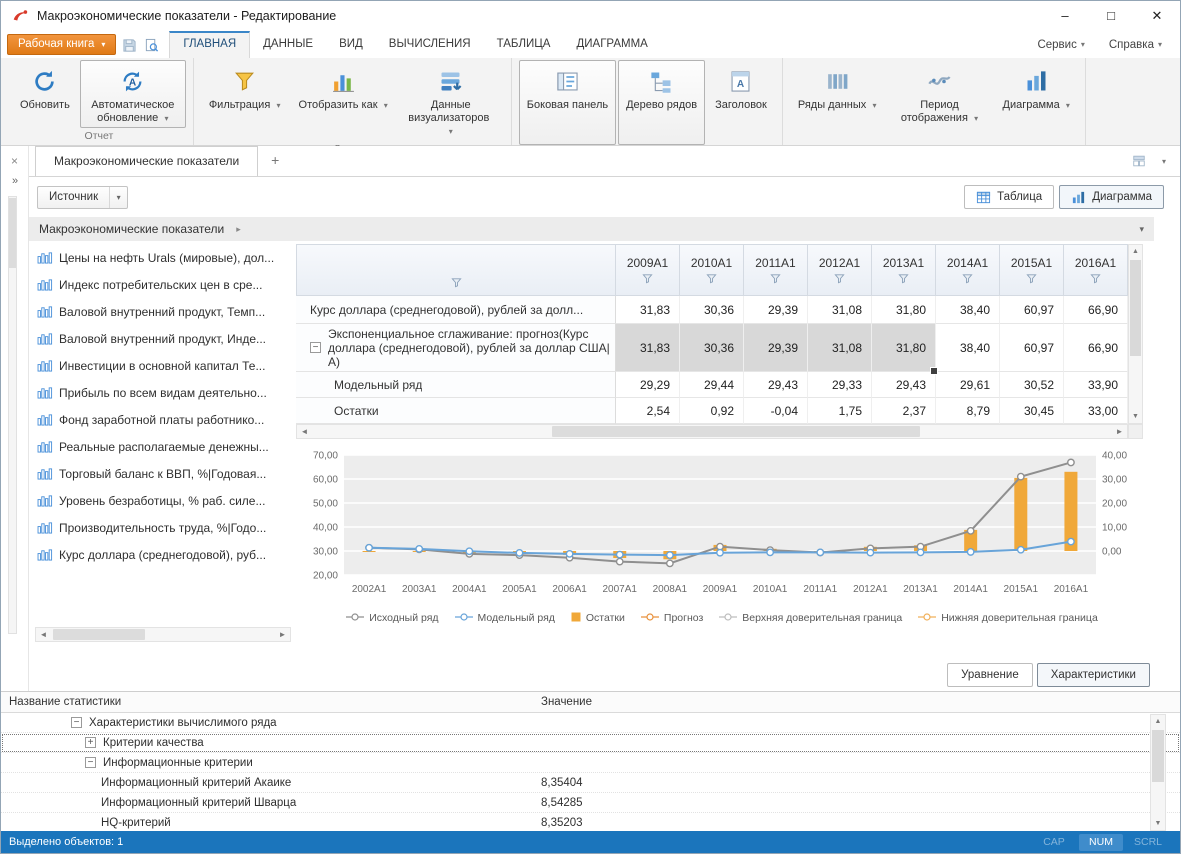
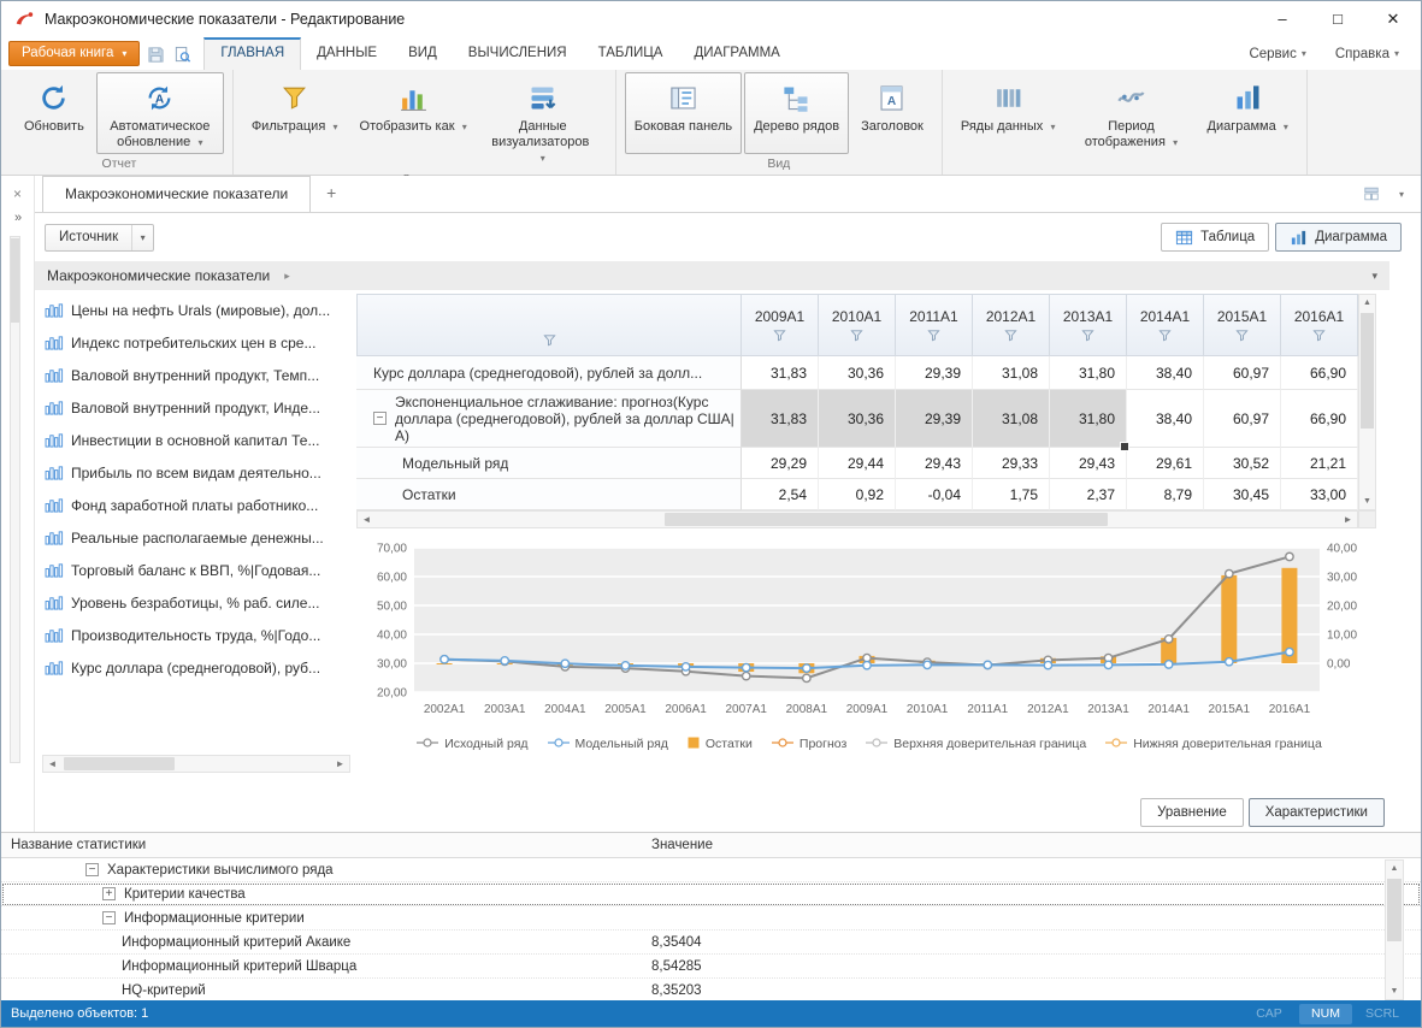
  Макроэкономические показатели - Редактирование
  –
  □
  ✕
  Рабочая книга
  ▾
  ГЛАВНАЯ
  ДАННЫЕ
  ВИД
  ВЫЧИСЛЕНИЯ
  ТАБЛИЦА
  ДИАГРАММА
  Сервис
  ▾
  Справка
  ▾
  Обновить
  A
  Автоматическое обновление ▾
  Отчет
  Фильтрация ▾
  Отобразить как ▾
  Данные визуализаторов ▾
  Боковая панель
  Дерево рядов
  A
  Заголовок
+ Вид
  Ряды данных ▾
  Период отображения ▾
  Диаграмма ▾
  ×
  »
  Макроэкономические показатели
  +
  ▾
  Источник
  ▾
  Таблица
  Диаграмма
  Макроэкономические показатели
  ▸
  ▾
  Цены на нефть Urals (мировые), дол...
  Индекс потребительских цен в сре...
  Валовой внутренний продукт, Темп...
  Валовой внутренний продукт, Инде...
  Инвестиции в основной капитал Те...
  Прибыль по всем видам деятельно...
  Фонд заработной платы работнико...
  Реальные располагаемые денежны...
  Торговый баланс к ВВП, %|Годовая...
  Уровень безработицы, % раб. силе...
  Производительность труда, %|Годо...
  Курс доллара (среднегодовой), руб...
  ◄
  ►
  2009A1
  2010A1
  2011A1
  2012A1
  2013A1
  2014A1
  2015A1
  2016A1
  Курс доллара (среднегодовой), рублей за долл...
  31,83
  30,36
  29,39
  31,08
  31,80
  38,40
  60,97
  66,90
  −
  Экспоненциальное сглаживание: прогноз(Курс доллара (среднегодовой), рублей за доллар США|А)
  31,83
  30,36
  29,39
  31,08
  31,80
  38,40
  60,97
  66,90
  Модельный ряд
  29,29
  29,44
  29,43
  29,33
  29,43
  29,61
  30,52
- 33,90
+ 21,21
  Остатки
  2,54
  0,92
  -0,04
  1,75
  2,37
  8,79
  30,45
  33,00
  ◄
  ►
  20,00
  30,00
  40,00
  50,00
  60,00
  70,00
  0,00
  10,00
  20,00
  30,00
  40,00
  2002A1
  2003A1
  2004A1
  2005A1
  2006A1
  2007A1
  2008A1
  2009A1
  2010A1
  2011A1
  2012A1
  2013A1
  2014A1
  2015A1
  2016A1
  Исходный ряд
  Модельный ряд
  Остатки
  Прогноз
  Верхняя доверительная граница
  Нижняя доверительная граница
  Уравнение
  Характеристики
  Название статистики
  Значение
  −
  Характеристики вычислимого ряда
  +
  Критерии качества
  −
  Информационные критерии
  Информационный критерий Акаике
  8,35404
  Информационный критерий Шварца
  8,54285
  HQ-критерий
  8,35203
  Выделено объектов: 1
  CAP
  NUM
  SCRL
